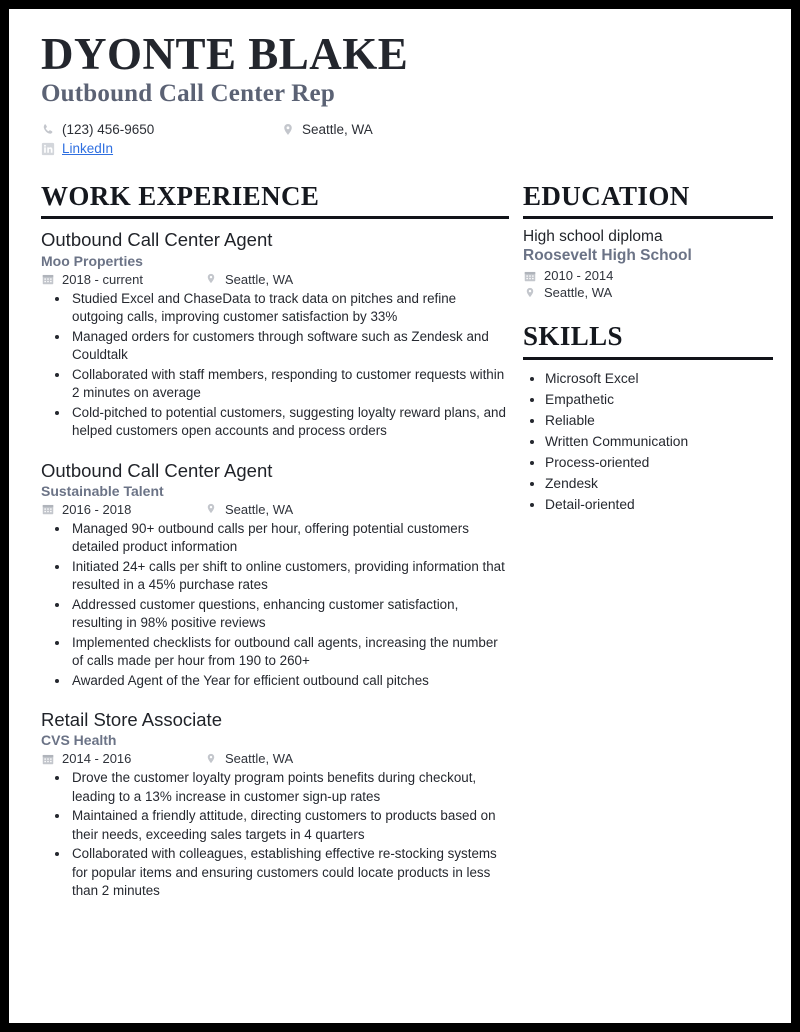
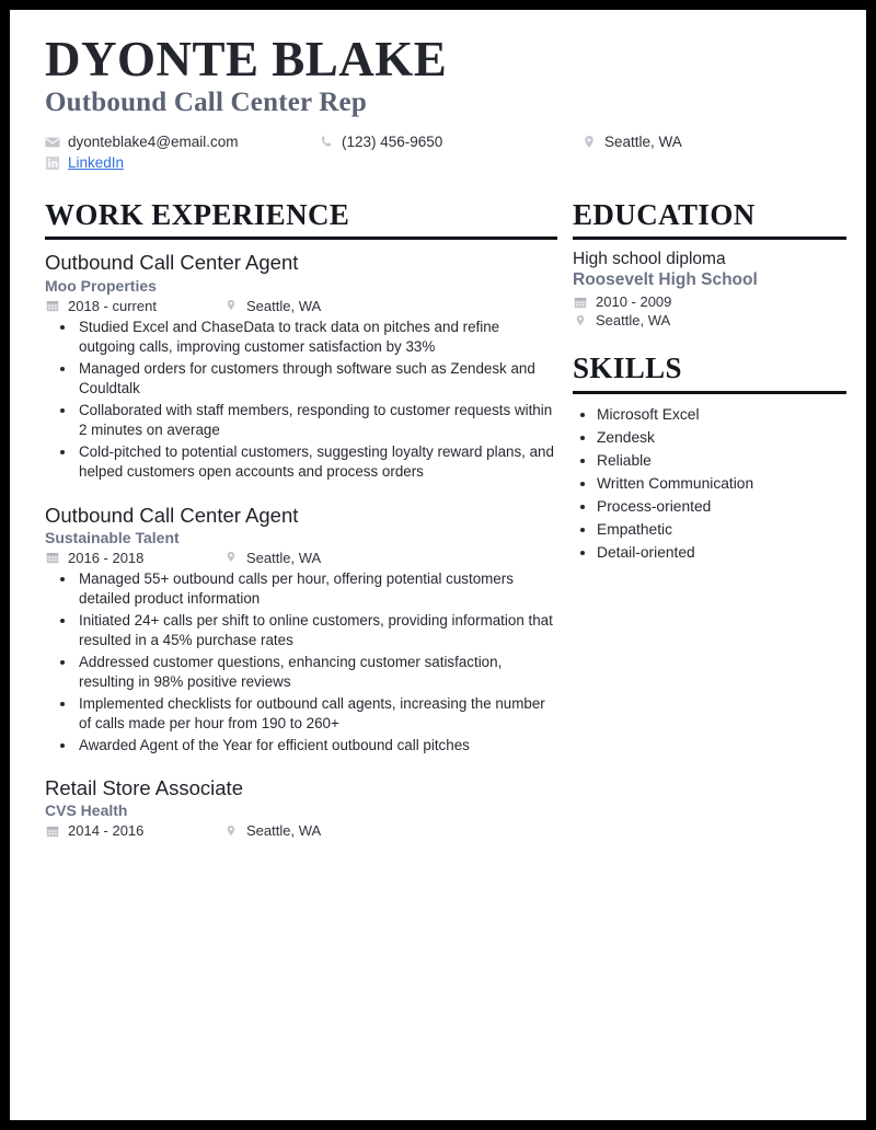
  DYONTE BLAKE
  Outbound Call Center Rep
+ dyonteblake4@email.com
  (123) 456-9650
  Seattle, WA
  LinkedIn
  WORK EXPERIENCE
  Outbound Call Center Agent
  Moo Properties
  2018 - current
  Seattle, WA
  Studied Excel and ChaseData to track data on pitches and refine outgoing calls, improving customer satisfaction by 33%
  Managed orders for customers through software such as Zendesk and Couldtalk
  Collaborated with staff members, responding to customer requests within 2 minutes on average
  Cold-pitched to potential customers, suggesting loyalty reward plans, and helped customers open accounts and process orders
  Outbound Call Center Agent
  Sustainable Talent
  2016 - 2018
  Seattle, WA
- Managed 90+ outbound calls per hour, offering potential customers detailed product information
+ Managed 55+ outbound calls per hour, offering potential customers detailed product information
  Initiated 24+ calls per shift to online customers, providing information that resulted in a 45% purchase rates
  Addressed customer questions, enhancing customer satisfaction, resulting in 98% positive reviews
  Implemented checklists for outbound call agents, increasing the number of calls made per hour from 190 to 260+
  Awarded Agent of the Year for efficient outbound call pitches
  Retail Store Associate
  CVS Health
  2014 - 2016
  Seattle, WA
- Drove the customer loyalty program points benefits during checkout, leading to a 13% increase in customer sign-up rates
- Maintained a friendly attitude, directing customers to products based on their needs, exceeding sales targets in 4 quarters
- Collaborated with colleagues, establishing effective re-stocking systems for popular items and ensuring customers could locate products in less than 2 minutes
  EDUCATION
  High school diploma
  Roosevelt High School
- 2010 - 2014
+ 2010 - 2009
  Seattle, WA
  SKILLS
  Microsoft Excel
- Empathetic
+ Zendesk
  Reliable
  Written Communication
  Process-oriented
- Zendesk
+ Empathetic
  Detail-oriented
